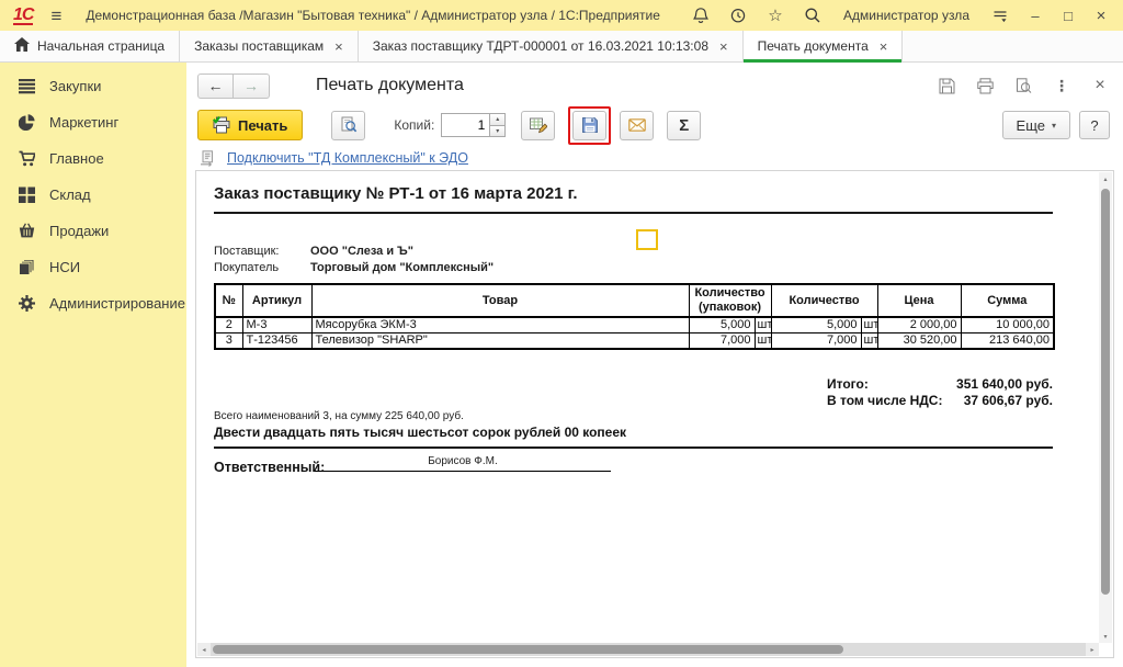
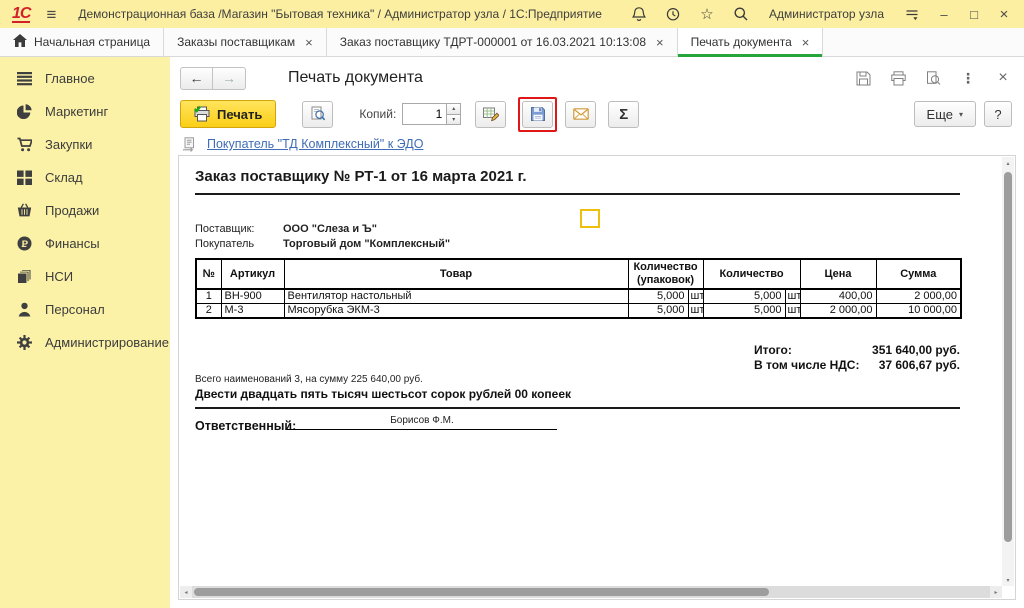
  1С
  ≡
  Демонстрационная база /Магазин "Бытовая техника" / Администратор узла / 1С:Предприятие
  ☆
  Администратор узла
  –
  □
  ×
  Начальная страница
  Заказы поставщикам
  ×
  Заказ поставщику ТДРТ-000001 от 16.03.2021 10:13:08
  ×
  Печать документа
  ×
- Закупки
+ Главное
  Маркетинг
- Главное
+ Закупки
  Склад
  Продажи
+ P
+ Финансы
  НСИ
+ Персонал
  Администрирование
  ←
  →
  Печать документа
  ⋮
  ×
  Печать
  Копий:
  1
  Σ
  Еще
  ▾
  ?
- Подключить "ТД Комплексный" к ЭДО
+ Покупатель "ТД Комплексный" к ЭДО
  Заказ поставщику № РТ-1 от 16 марта 2021 г.
  Поставщик:
  ООО "Слеза и Ъ"
  Покупатель
  Торговый дом "Комплексный"
  №	Артикул	Товар	Количество (упаковок)	Количество	Цена	Сумма
+ 1	ВН-900	Вентилятор настольный	5,000	шт	5,000	шт	400,00	2 000,00
  2	М-3	Мясорубка ЭКМ-3	5,000	шт	5,000	шт	2 000,00	10 000,00
- 3	Т-123456	Телевизор "SHARP"	7,000	шт	7,000	шт	30 520,00	213 640,00
  Итого:
  351 640,00 руб.
  В том числе НДС:
  37 606,67 руб.
  Всего наименований 3, на сумму 225 640,00 руб.
  Двести двадцать пять тысяч шестьсот сорок рублей 00 копеек
  Ответственный:
  Борисов Ф.М.
